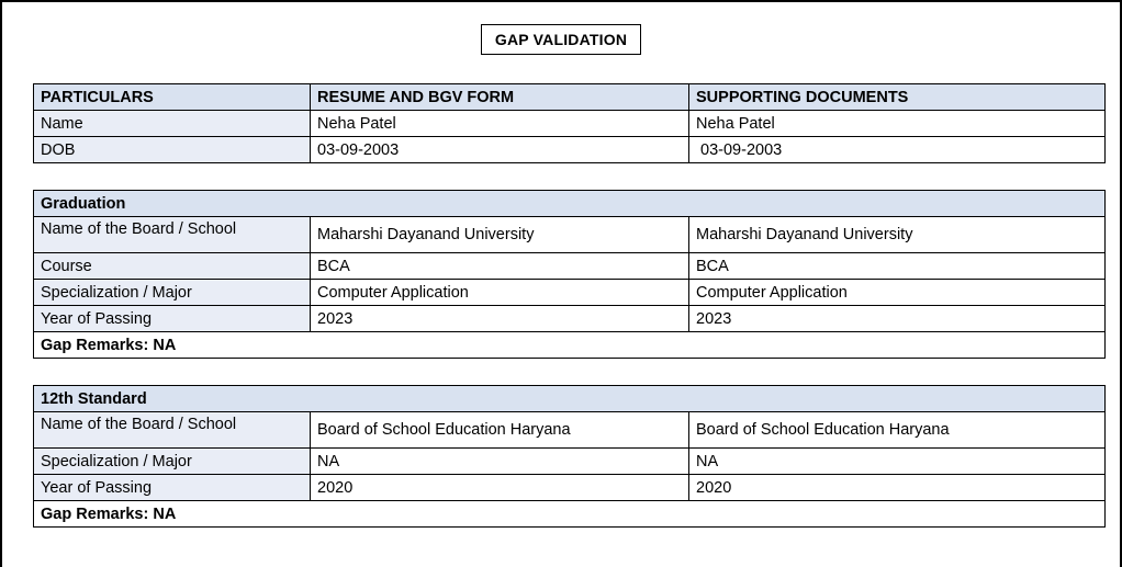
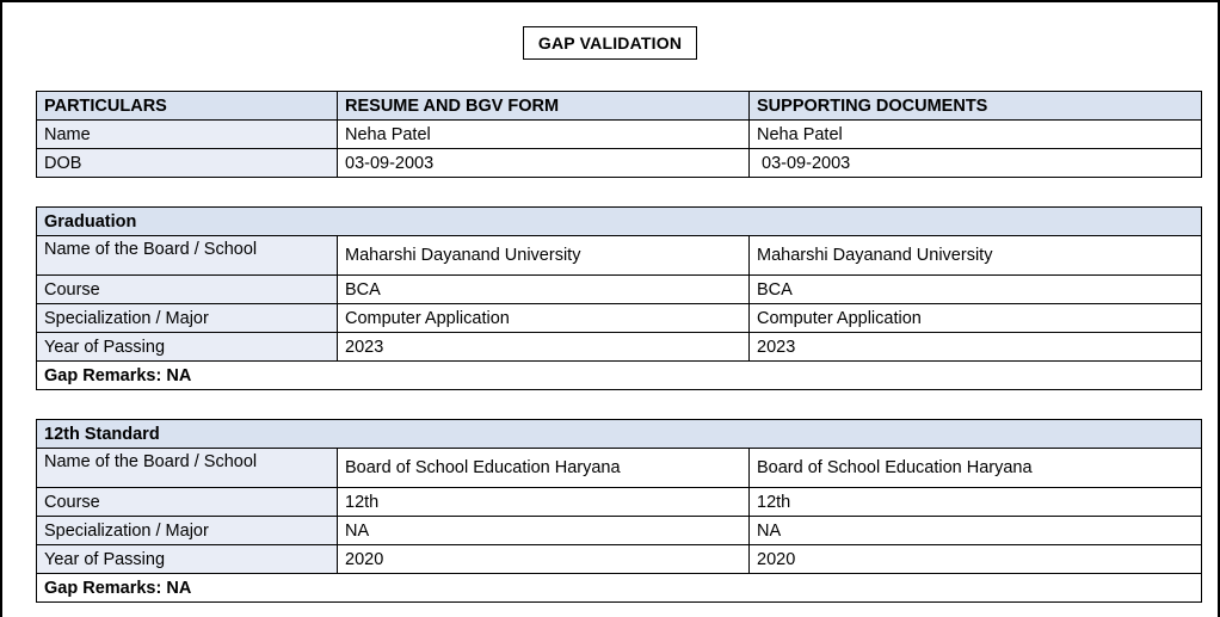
  GAP VALIDATION
  PARTICULARS	RESUME AND BGV FORM	SUPPORTING DOCUMENTS
  Name	Neha Patel	Neha Patel
  DOB	03-09-2003	03-09-2003
  Graduation
  Name of the Board / School	Maharshi Dayanand University	Maharshi Dayanand University
  Course	BCA	BCA
  Specialization / Major	Computer Application	Computer Application
  Year of Passing	2023	2023
  Gap Remarks: NA
  12th Standard
  Name of the Board / School	Board of School Education Haryana	Board of School Education Haryana
+ Course	12th	12th
  Specialization / Major	NA	NA
  Year of Passing	2020	2020
  Gap Remarks: NA
